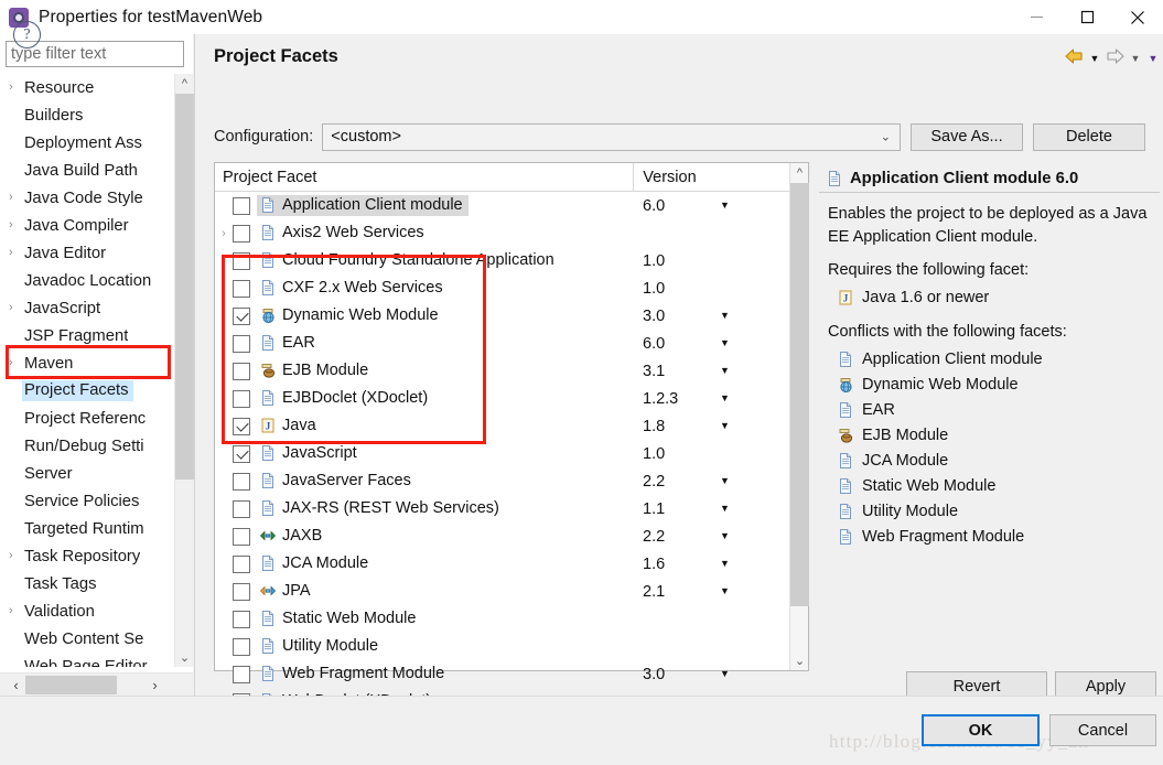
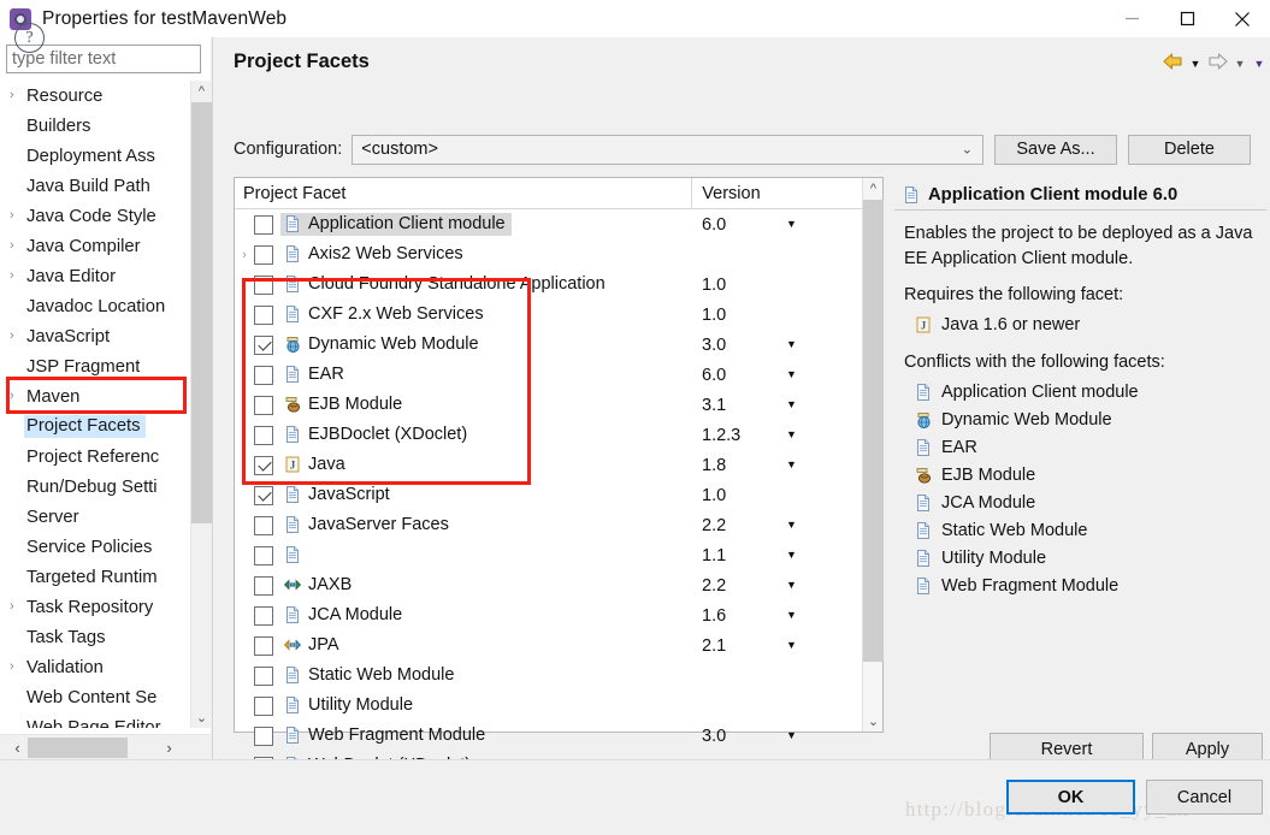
  Properties for testMavenWeb
  type filter text
  ›
  Resource
  Builders
  Deployment Ass
  Java Build Path
  ›
  Java Code Style
  ›
  Java Compiler
  ›
  Java Editor
  Javadoc Location
  ›
  JavaScript
  JSP Fragment
  ›
  Maven
  Project Facets
  Project Referenc
  Run/Debug Setti
  Server
  Service Policies
  Targeted Runtim
  ›
  Task Repository
  Task Tags
  ›
  Validation
  Web Content Se
  Web Page Editor
  ^
  ⌄
  ‹
  ›
  Project Facets
  ▼
  ▼
  ▼
  Configuration:
  <custom>
  ⌄
  Save As...
  Delete
  Project Facet
  Version
  Application Client module
  6.0
  ▼
  ›
  Axis2 Web Services
  Cloud Foundry Standalone Application
  1.0
  CXF 2.x Web Services
  1.0
  Dynamic Web Module
  3.0
  ▼
  EAR
  6.0
  ▼
  EJB Module
  3.1
  ▼
  EJBDoclet (XDoclet)
  1.2.3
  ▼
  J
  Java
  1.8
  ▼
  JavaScript
  1.0
  JavaServer Faces
  2.2
  ▼
- JAX-RS (REST Web Services)
  1.1
  ▼
  JAXB
  2.2
  ▼
  JCA Module
  1.6
  ▼
  JPA
  2.1
  ▼
  Static Web Module
  Utility Module
  Web Fragment Module
  3.0
  ▼
  ^
  ⌄
  Application Client module 6.0
  Enables the project to be deployed as a Java EE Application Client module.
  Requires the following facet:
  J
  Java 1.6 or newer
  Conflicts with the following facets:
  Application Client module
  Dynamic Web Module
  EAR
  EJB Module
  JCA Module
  Static Web Module
  Utility Module
  Web Fragment Module
  Revert
  Apply
  ?
  OK
  Cancel
